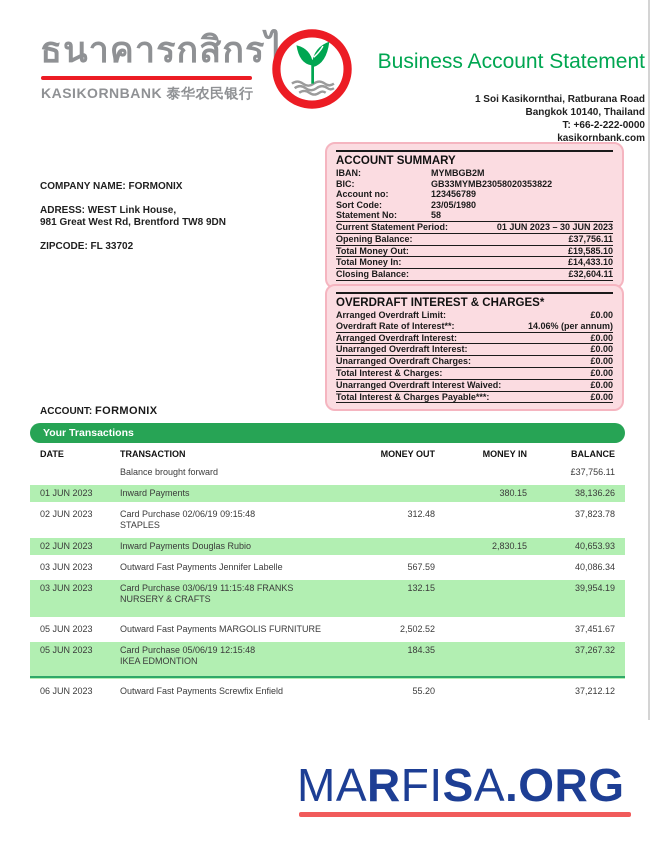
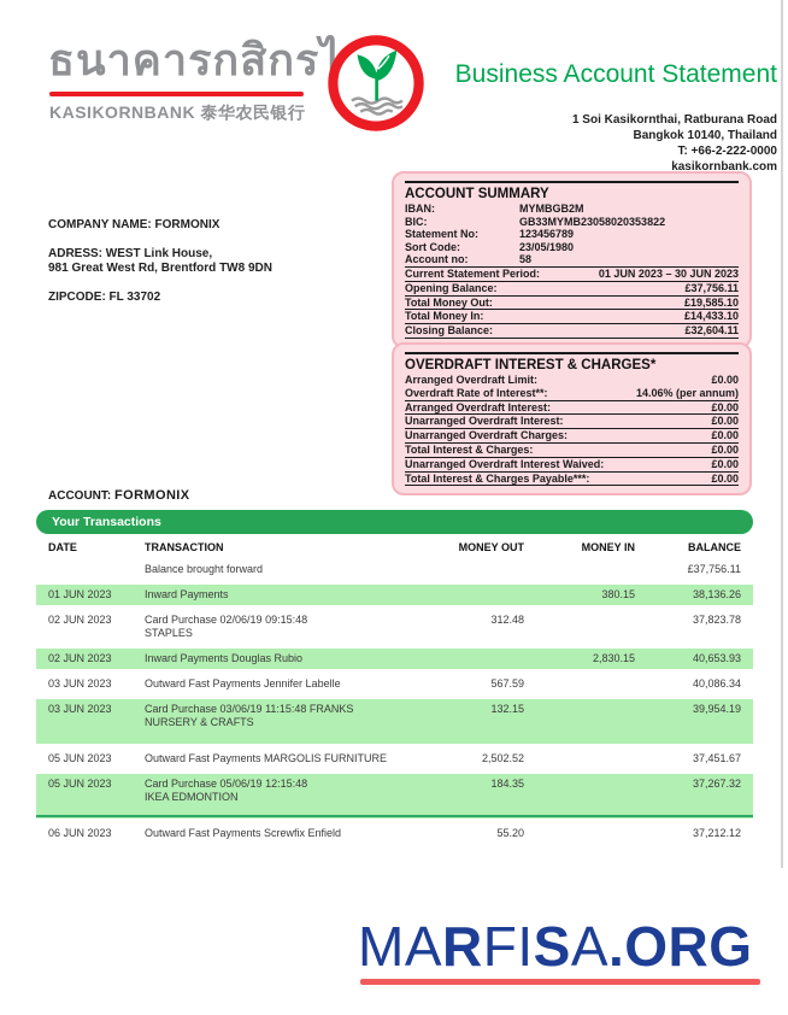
  ธนาคารกสิกรไ
  KASIKORNBANK 泰华农民银行
  Business Account Statement
  1 Soi Kasikornthai, Ratburana Road
  Bangkok 10140, Thailand
  T: +66-2-222-0000
  kasikornbank.com
  COMPANY NAME: FORMONIX
  ADRESS: WEST Link House,
  981 Great West Rd, Brentford TW8 9DN
  ZIPCODE: FL 33702
  ACCOUNT SUMMARY
  IBAN:
  MYMBGB2M
  BIC:
  GB33MYMB23058020353822
- Account no:
+ Statement No:
  123456789
  Sort Code:
  23/05/1980
- Statement No:
+ Account no:
  58
  Current Statement Period:
  01 JUN 2023 – 30 JUN 2023
  Opening Balance:
  £37,756.11
  Total Money Out:
  £19,585.10
  Total Money In:
  £14,433.10
  Closing Balance:
  £32,604.11
  OVERDRAFT INTEREST & CHARGES*
  Arranged Overdraft Limit:
  £0.00
  Overdraft Rate of Interest**:
  14.06% (per annum)
  Arranged Overdraft Interest:
  £0.00
  Unarranged Overdraft Interest:
  £0.00
  Unarranged Overdraft Charges:
  £0.00
  Total Interest & Charges:
  £0.00
  Unarranged Overdraft Interest Waived:
  £0.00
  Total Interest & Charges Payable***:
  £0.00
  ACCOUNT: FORMONIX
  Your Transactions
  DATE
  TRANSACTION
  MONEY OUT
  MONEY IN
  BALANCE
  Balance brought forward
  £37,756.11
  01 JUN 2023
  Inward Payments
  380.15
  38,136.26
  02 JUN 2023
  Card Purchase 02/06/19 09:15:48
  STAPLES
  312.48
  37,823.78
  02 JUN 2023
  Inward Payments Douglas Rubio
  2,830.15
  40,653.93
  03 JUN 2023
  Outward Fast Payments Jennifer Labelle
  567.59
  40,086.34
  03 JUN 2023
  Card Purchase 03/06/19 11:15:48 FRANKS
  NURSERY & CRAFTS
  132.15
  39,954.19
  05 JUN 2023
  Outward Fast Payments MARGOLIS FURNITURE
  2,502.52
  37,451.67
  05 JUN 2023
  Card Purchase 05/06/19 12:15:48
  IKEA EDMONTION
  184.35
  37,267.32
  06 JUN 2023
  Outward Fast Payments Screwfix Enfield
  55.20
  37,212.12
  MARFISA.ORG
